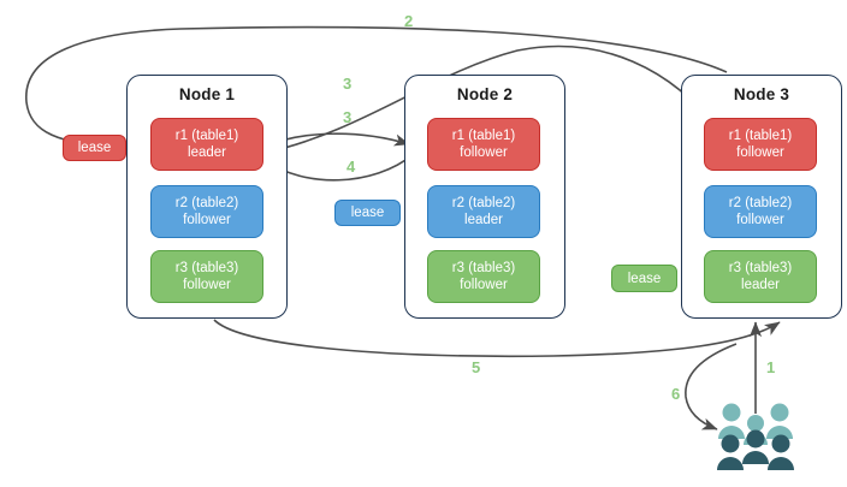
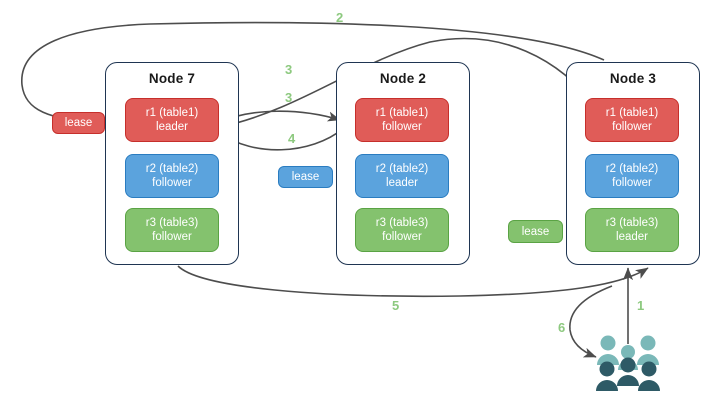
- Node 1
+ Node 7
  r1 (table1)
  leader
  r2 (table2)
  follower
  r3 (table3)
  follower
  Node 2
  r1 (table1)
  follower
  r2 (table2)
  leader
  r3 (table3)
  follower
  Node 3
  r1 (table1)
  follower
  r2 (table2)
  follower
  r3 (table3)
  leader
  lease
  lease
  lease
  2
  3
  3
  4
  5
  1
  6
